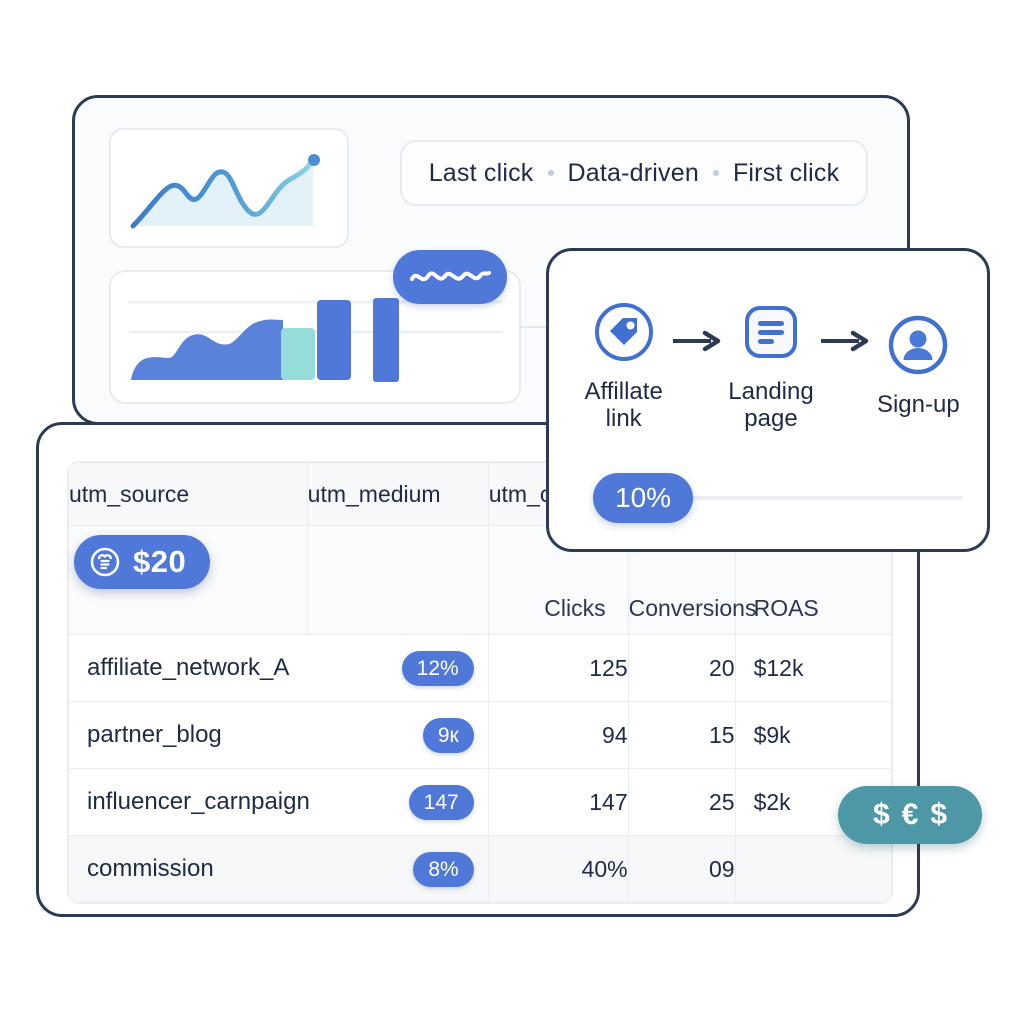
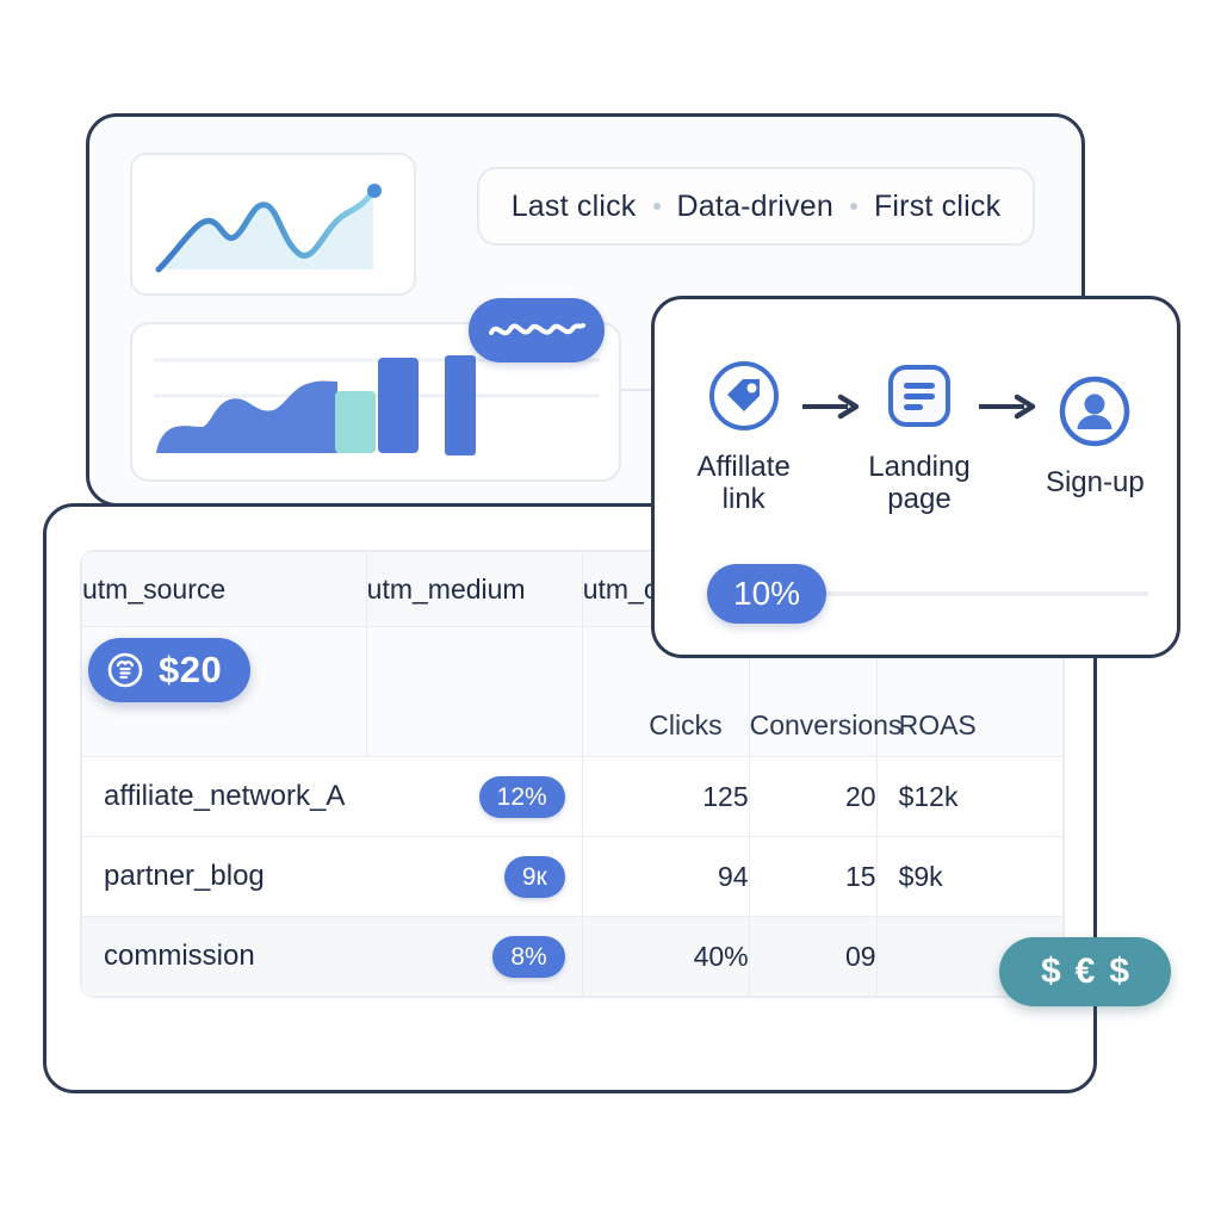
  Last click
  Data-driven
  First click
  utm_source	utm_medium	utm_
  		Clicks	Conversions	ROAS
  affiliate_network_A 12%	125	20	$12k
  partner_blog 9к	94	15	$9k
- influencer_carnpaign 147	147	25	$2k
  commission 8%	40%	09
  $20
  $
  €
  $
  Affillate link
  Landing
  page
  Sign-up
  10%
